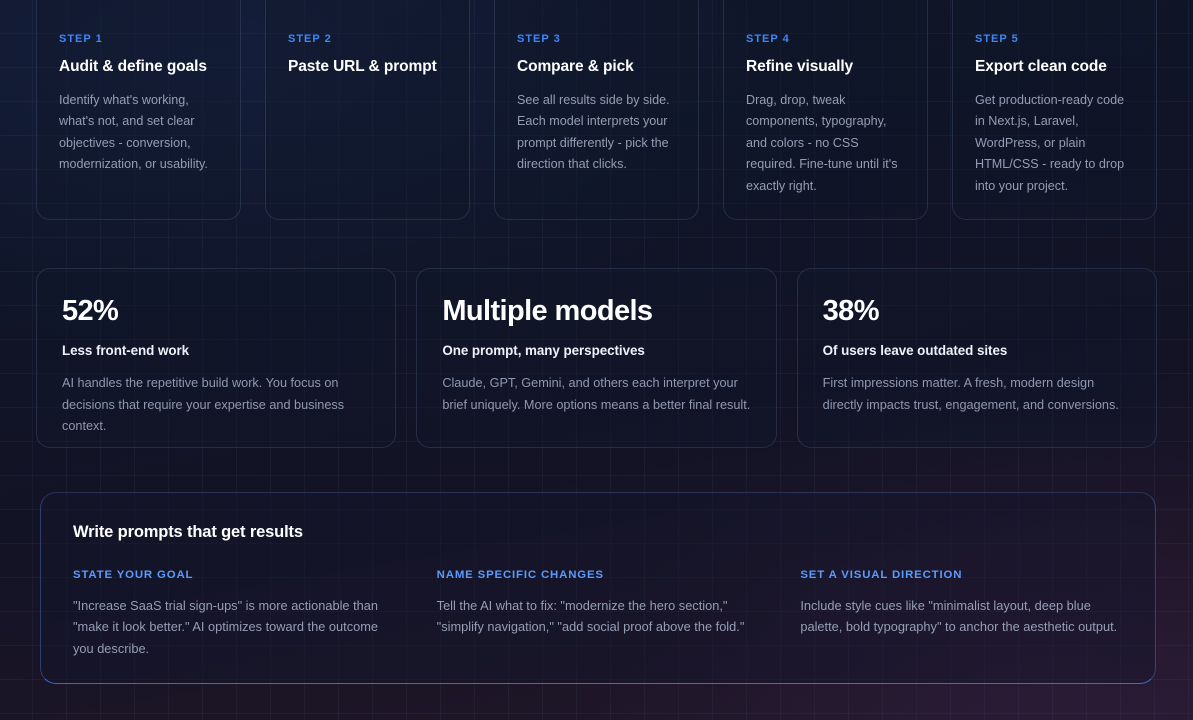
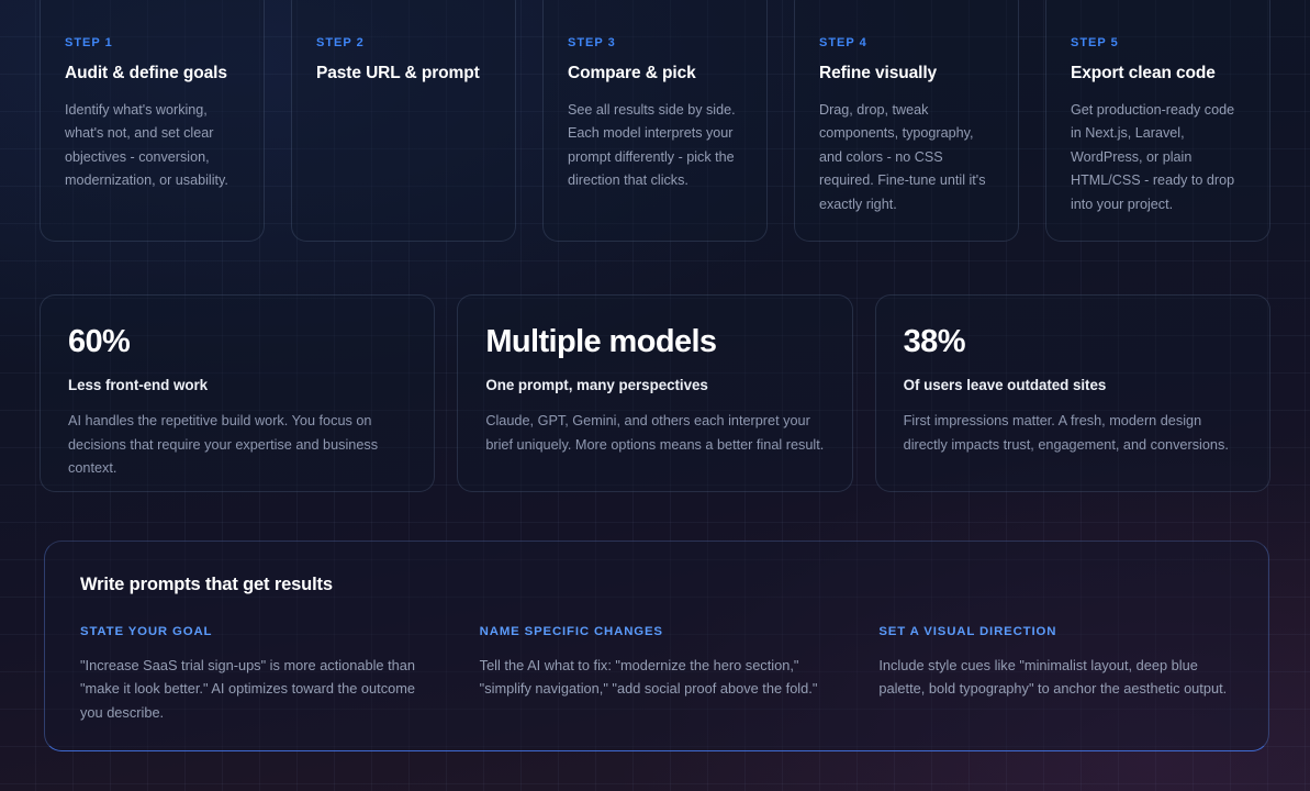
  STEP 1
  Audit & define goals
  Identify what's working, what's not, and set clear objectives - conversion, modernization, or usability.
  STEP 2
  Paste URL & prompt
  STEP 3
  Compare & pick
  See all results side by side. Each model interprets your prompt differently - pick the direction that clicks.
  STEP 4
  Refine visually
  Drag, drop, tweak components, typography, and colors - no CSS required. Fine-tune until it's exactly right.
  STEP 5
  Export clean code
  Get production-ready code in Next.js, Laravel, WordPress, or plain HTML/CSS - ready to drop into your project.
- 52%
+ 60%
  Less front-end work
  AI handles the repetitive build work. You focus on decisions that require your expertise and business context.
  Multiple models
  One prompt, many perspectives
  Claude, GPT, Gemini, and others each interpret your brief uniquely. More options means a better final result.
  38%
  Of users leave outdated sites
  First impressions matter. A fresh, modern design directly impacts trust, engagement, and conversions.
  Write prompts that get results
  STATE YOUR GOAL
  "Increase SaaS trial sign-ups" is more actionable than "make it look better." AI optimizes toward the outcome you describe.
  NAME SPECIFIC CHANGES
  Tell the AI what to fix: "modernize the hero section," "simplify navigation," "add social proof above the fold."
  SET A VISUAL DIRECTION
  Include style cues like "minimalist layout, deep blue palette, bold typography" to anchor the aesthetic output.
